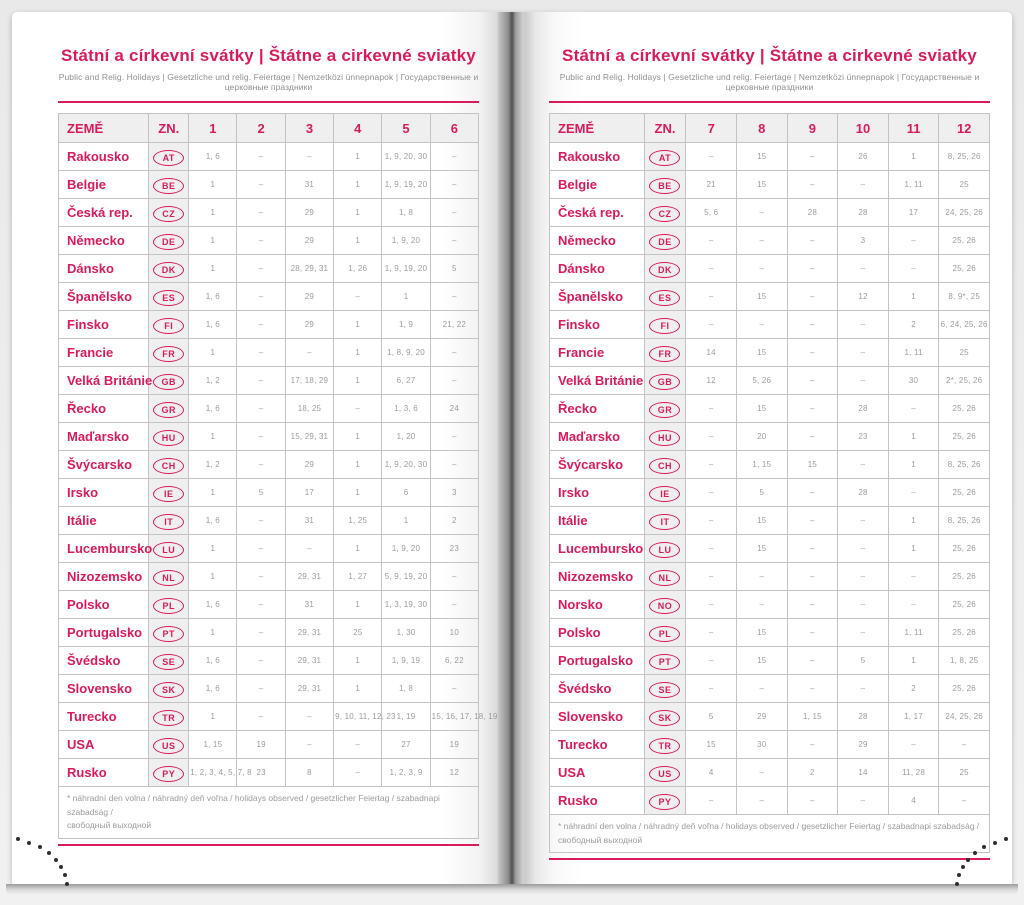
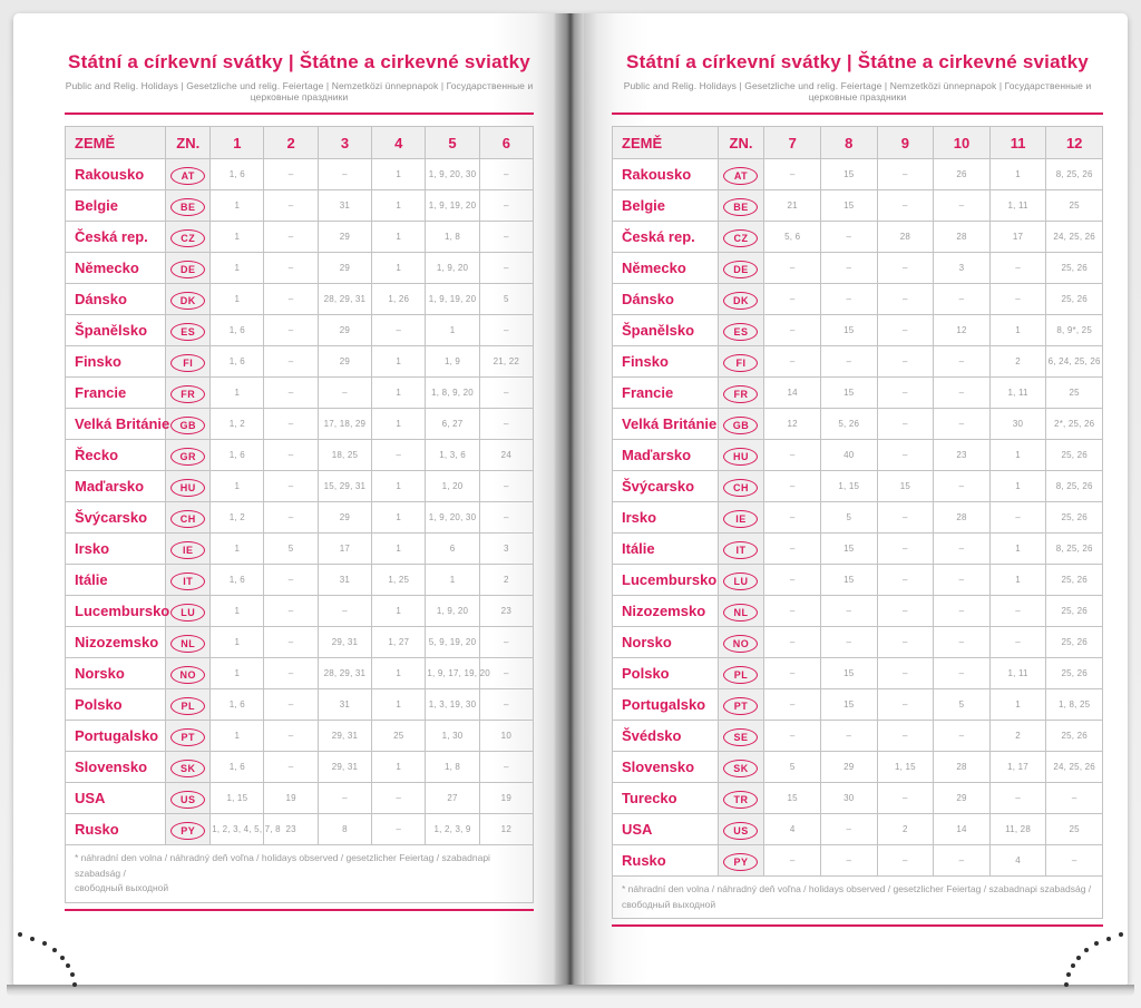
  Státní a církevní svátky | Štátne a cirkevné sviatky
  Public and Relig. Holidays | Gesetzliche und relig. Feiertage | Nemzetközi ünnepnapok | Государственные и церковные праздники
  ZEMĚ	ZN.	1	2	3	4	5	6
  Rakousko	AT	1, 6	–	–	1	1, 9, 20, 30	–
  Belgie	BE	1	–	31	1	1, 9, 19, 20	–
  Česká rep.	CZ	1	–	29	1	1, 8	–
  Německo	DE	1	–	29	1	1, 9, 20	–
  Dánsko	DK	1	–	28, 29, 31	1, 26	1, 9, 19, 20	5
  Španělsko	ES	1, 6	–	29	–	1	–
  Finsko	FI	1, 6	–	29	1	1, 9	21, 22
  Francie	FR	1	–	–	1	1, 8, 9, 20	–
  Velká Británie	GB	1, 2	–	17, 18, 29	1	6, 27	–
  Řecko	GR	1, 6	–	18, 25	–	1, 3, 6	24
  Maďarsko	HU	1	–	15, 29, 31	1	1, 20	–
  Švýcarsko	CH	1, 2	–	29	1	1, 9, 20, 30	–
  Irsko	IE	1	5	17	1	6	3
  Itálie	IT	1, 6	–	31	1, 25	1	2
  Lucembursko	LU	1	–	–	1	1, 9, 20	23
  Nizozemsko	NL	1	–	29, 31	1, 27	5, 9, 19, 20	–
+ Norsko	NO	1	–	28, 29, 31	1	1, 9, 17, 19, 20	–
  Polsko	PL	1, 6	–	31	1	1, 3, 19, 30	–
  Portugalsko	PT	1	–	29, 31	25	1, 30	10
- Švédsko	SE	1, 6	–	29, 31	1	1, 9, 19	6, 22
  Slovensko	SK	1, 6	–	29, 31	1	1, 8	–
- Turecko	TR	1	–	–	9, 10, 11, 12, 23	1, 19	15, 16, 17, 18, 19
  USA	US	1, 15	19	–	–	27	19
  Rusko	PY	1, 2, 3, 4, 5, 7, 8	23	8	–	1, 2, 3, 9	12
  * náhradní den volna / náhradný deň voľna / holidays observed / gesetzlicher Feiertag / szabadnapi szabadság /свободный выходной
  Státní a církevní svátky | Štátne a cirkevné sviatky
  Public and Relig. Holidays | Gesetzliche und relig. Feiertage | Nemzetközi ünnepnapok | Государственные и церковные праздники
  ZEMĚ	ZN.	7	8	9	10	11	12
  Rakousko	AT	–	15	–	26	1	8, 25, 26
  Belgie	BE	21	15	–	–	1, 11	25
  Česká rep.	CZ	5, 6	–	28	28	17	24, 25, 26
  Německo	DE	–	–	–	3	–	25, 26
  Dánsko	DK	–	–	–	–	–	25, 26
  Španělsko	ES	–	15	–	12	1	8, 9*, 25
  Finsko	FI	–	–	–	–	2	6, 24, 25, 26
  Francie	FR	14	15	–	–	1, 11	25
  Velká Británie	GB	12	5, 26	–	–	30	2*, 25, 26
- Řecko	GR	–	15	–	28	–	25, 26
- Maďarsko	HU	–	20	–	23	1	25, 26
+ Maďarsko	HU	–	40	–	23	1	25, 26
  Švýcarsko	CH	–	1, 15	15	–	1	8, 25, 26
  Irsko	IE	–	5	–	28	–	25, 26
  Itálie	IT	–	15	–	–	1	8, 25, 26
  Lucembursko	LU	–	15	–	–	1	25, 26
  Nizozemsko	NL	–	–	–	–	–	25, 26
  Norsko	NO	–	–	–	–	–	25, 26
  Polsko	PL	–	15	–	–	1, 11	25, 26
  Portugalsko	PT	–	15	–	5	1	1, 8, 25
  Švédsko	SE	–	–	–	–	2	25, 26
  Slovensko	SK	5	29	1, 15	28	1, 17	24, 25, 26
  Turecko	TR	15	30	–	29	–	–
  USA	US	4	–	2	14	11, 28	25
  Rusko	PY	–	–	–	–	4	–
  * náhradní den volna / náhradný deň voľna / holidays observed / gesetzlicher Feiertag / szabadnapi szabadság /свободный выходной
